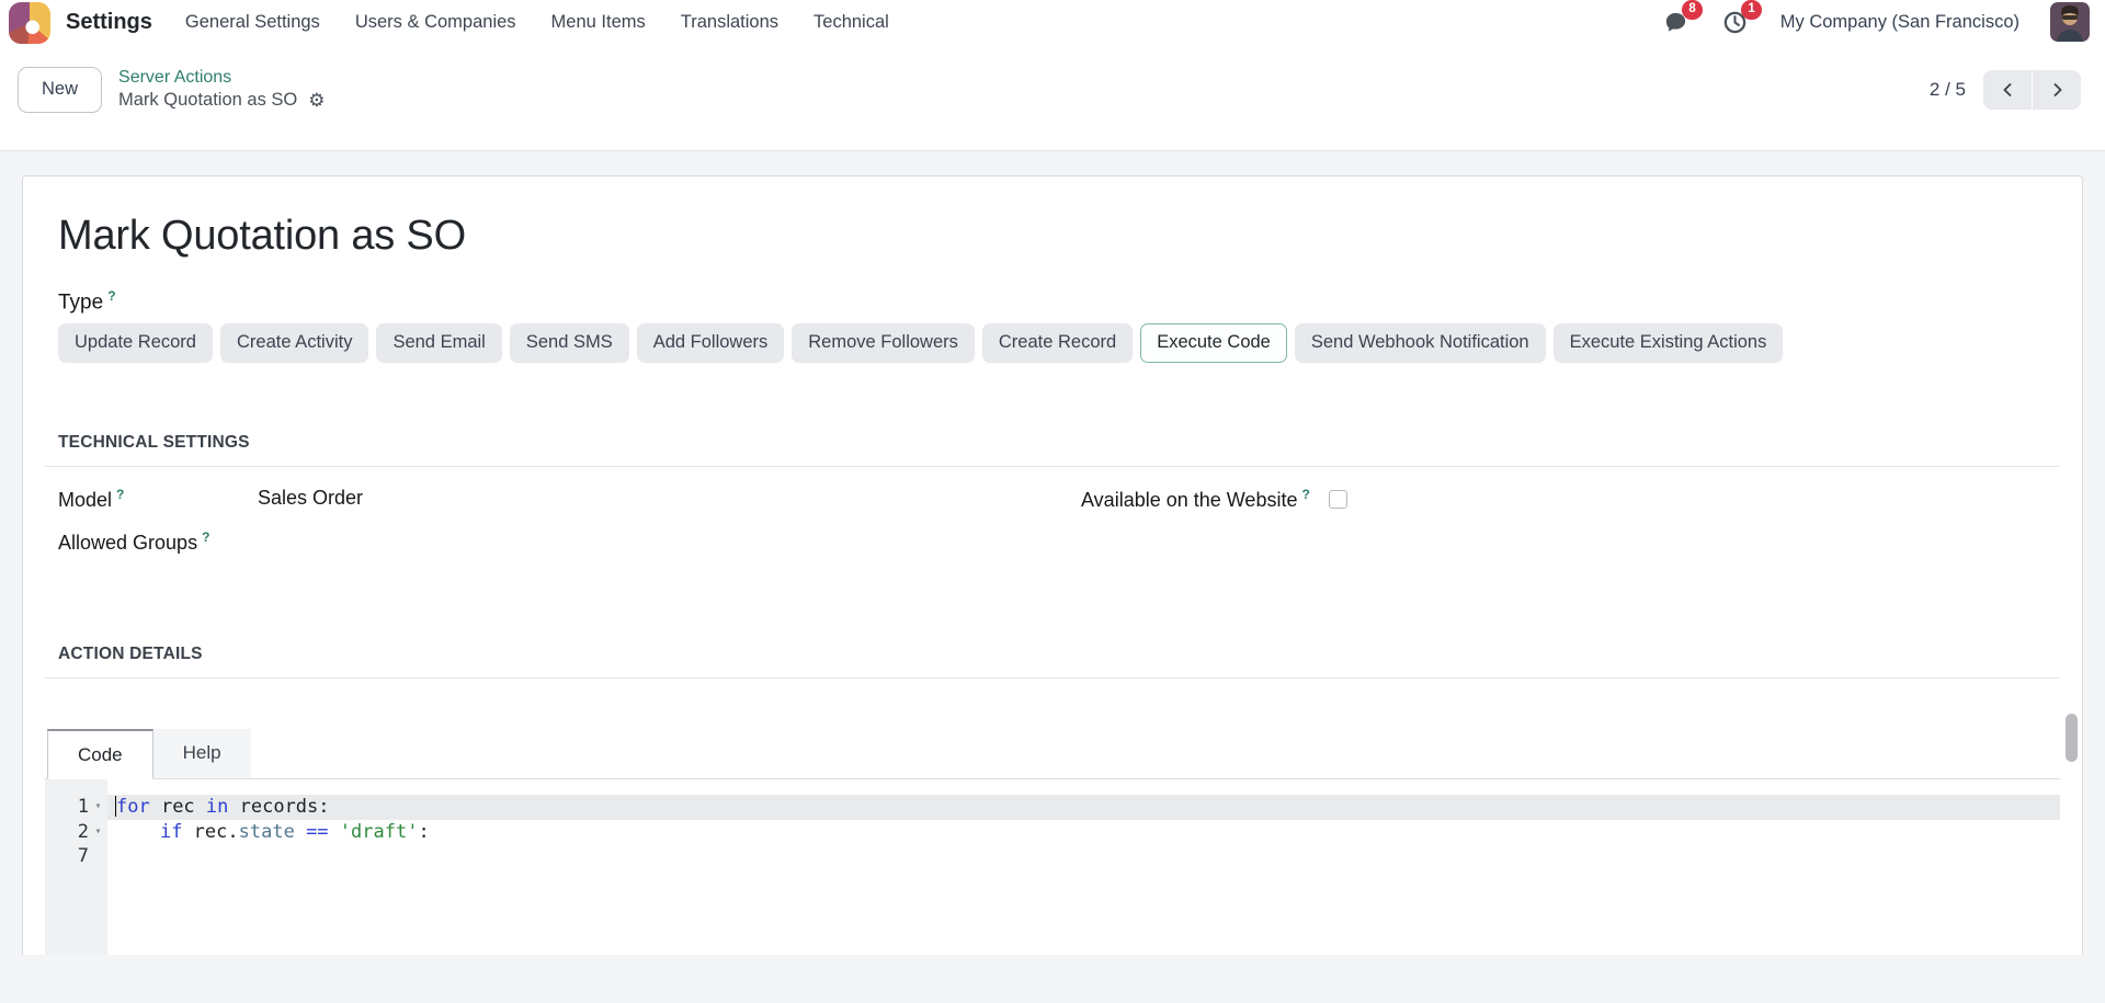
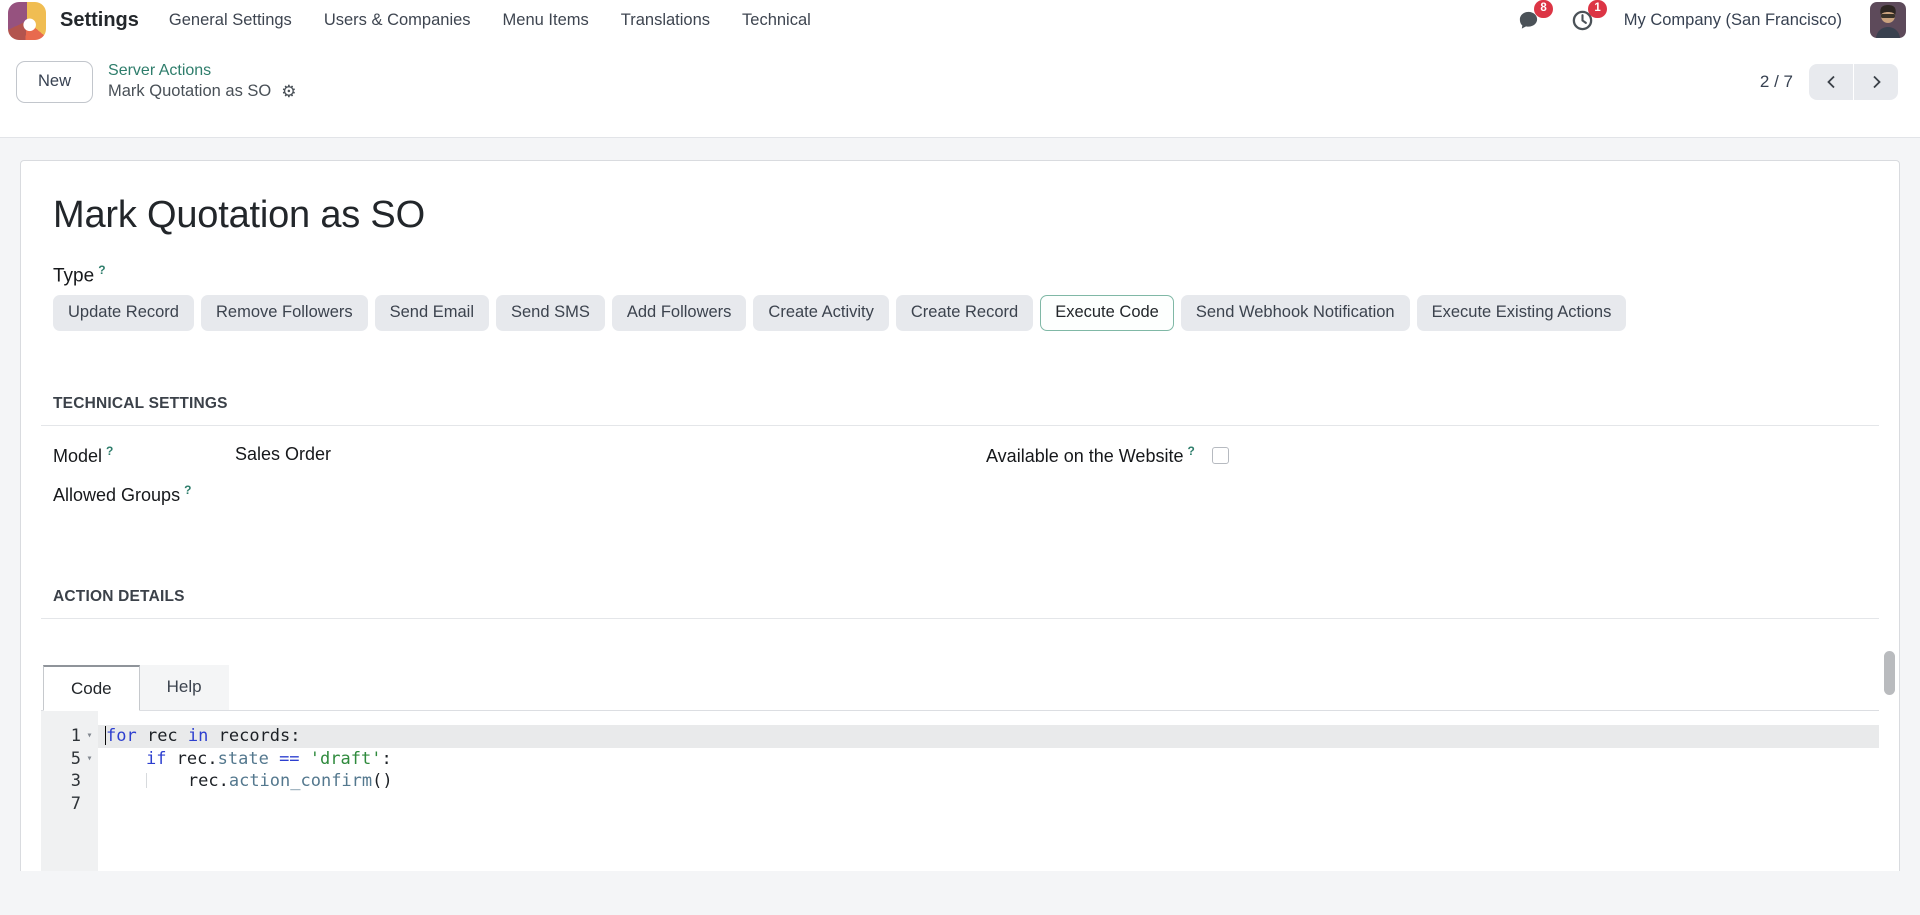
  Settings
  General Settings
  Users & Companies
  Menu Items
  Translations
  Technical
  8
  1
  My Company (San Francisco)
  New
  Server Actions
  Mark Quotation as SO
  ⚙
- 2 / 5
+ 2 / 7
  Mark Quotation as SO
  Type ?
  Update Record
- Create Activity
+ Remove Followers
  Send Email
  Send SMS
  Add Followers
- Remove Followers
+ Create Activity
  Create Record
  Execute Code
  Send Webhook Notification
  Execute Existing Actions
  TECHNICAL SETTINGS
  Model ?
  Sales Order
  Allowed Groups ?
  Available on the Website ?
  ACTION DETAILS
  Code
  Help
  1
  ▾
  for rec in records:
- 2
+ 5
  ▾
  if rec.state == 'draft':
+ 3
+ rec.action_confirm()
  7
